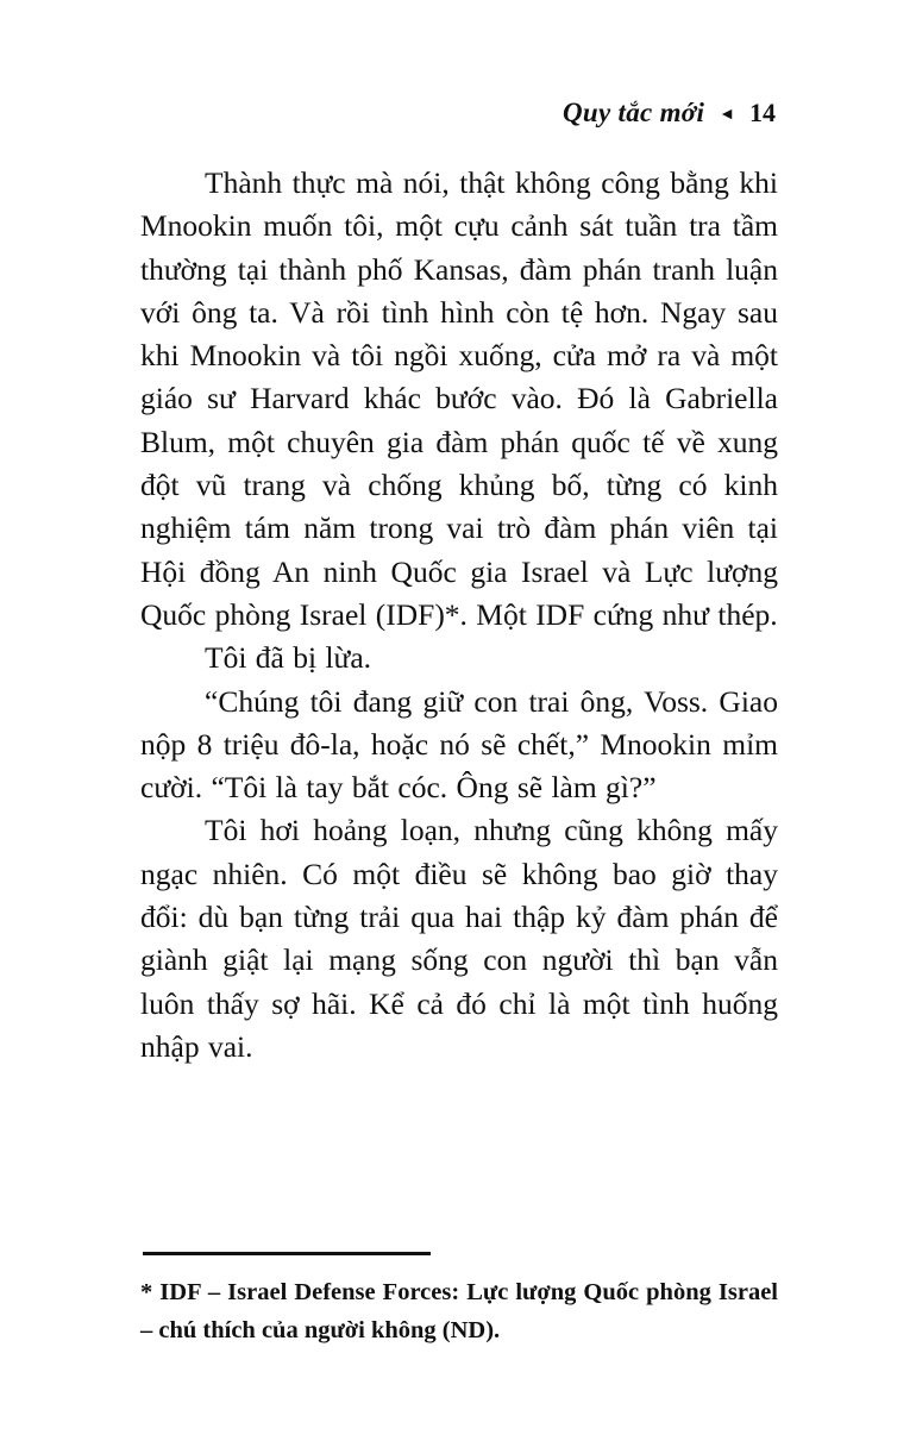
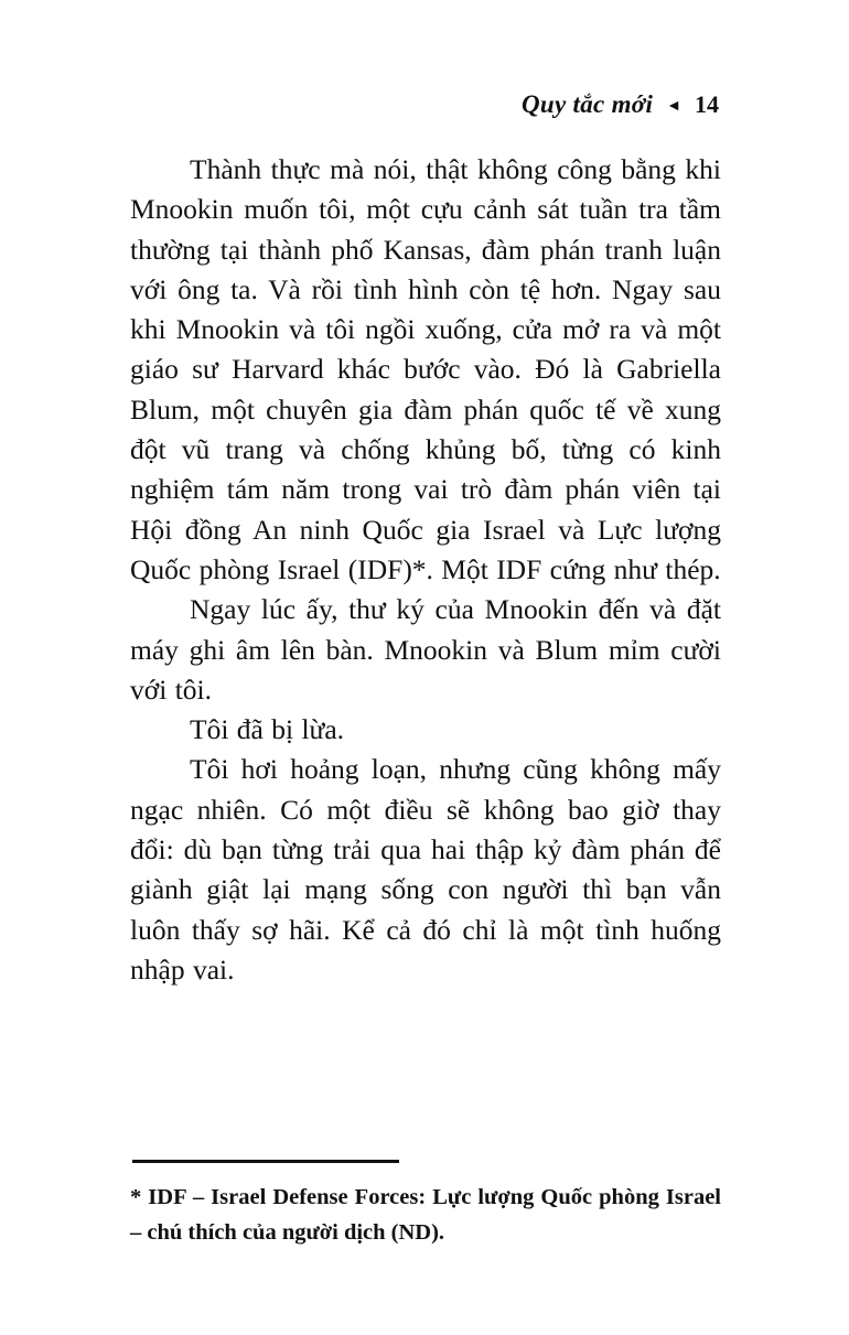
  Quy tắc mới
  ◄
  14
  Thành thực mà nói, thật không công bằng khi Mnookin muốn tôi, một cựu cảnh sát tuần tra tầm thường tại thành phố Kansas, đàm phán tranh luận với ông ta. Và rồi tình hình còn tệ hơn. Ngay sau khi Mnookin và tôi ngồi xuống, cửa mở ra và một giáo sư Harvard khác bước vào. Đó là Gabriella Blum, một chuyên gia đàm phán quốc tế về xung đột vũ trang và chống khủng bố, từng có kinh nghiệm tám năm trong vai trò đàm phán viên tại Hội đồng An ninh Quốc gia Israel và Lực lượng Quốc phòng Israel (IDF)*. Một IDF cứng như thép.
+ Ngay lúc ấy, thư ký của Mnookin đến và đặt máy ghi âm lên bàn. Mnookin và Blum mỉm cười với tôi.
  Tôi đã bị lừa.
- “Chúng tôi đang giữ con trai ông, Voss. Giao nộp 8 triệu đô-la, hoặc nó sẽ chết,” Mnookin mỉm cười. “Tôi là tay bắt cóc. Ông sẽ làm gì?”
  Tôi hơi hoảng loạn, nhưng cũng không mấy ngạc nhiên. Có một điều sẽ không bao giờ thay đổi: dù bạn từng trải qua hai thập kỷ đàm phán để giành giật lại mạng sống con người thì bạn vẫn luôn thấy sợ hãi. Kể cả đó chỉ là một tình huống nhập vai.
- * IDF – Israel Defense Forces: Lực lượng Quốc phòng Israel – chú thích của người không (ND).
+ * IDF – Israel Defense Forces: Lực lượng Quốc phòng Israel – chú thích của người dịch (ND).
